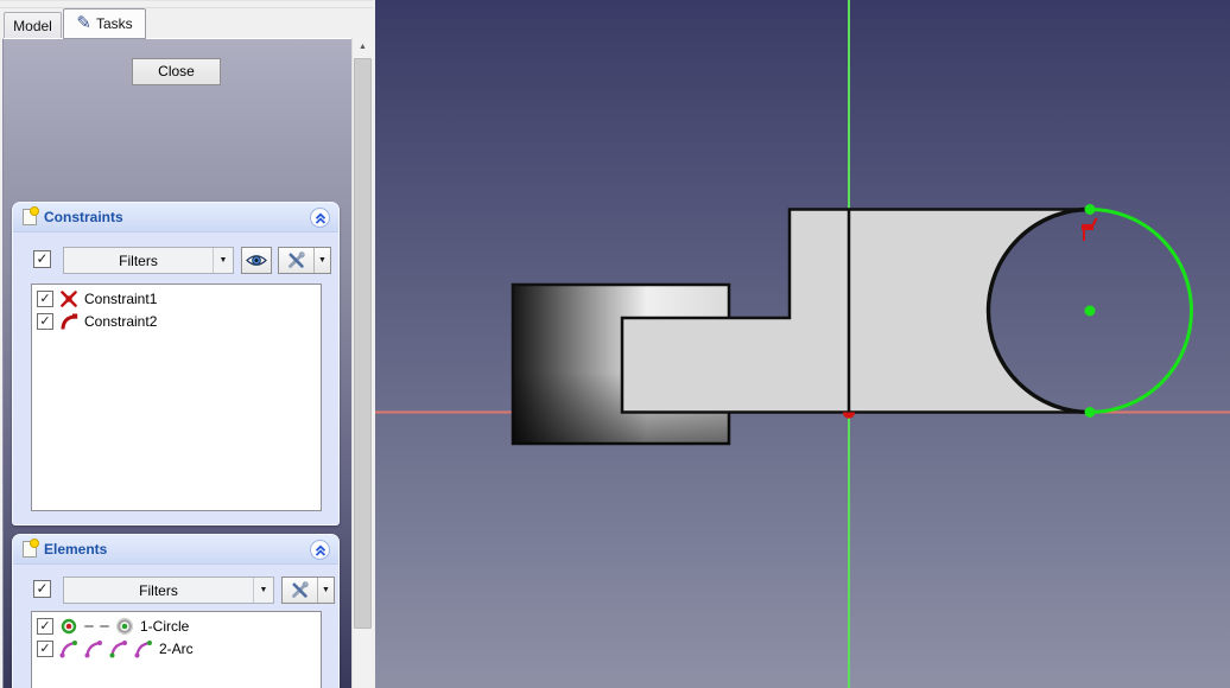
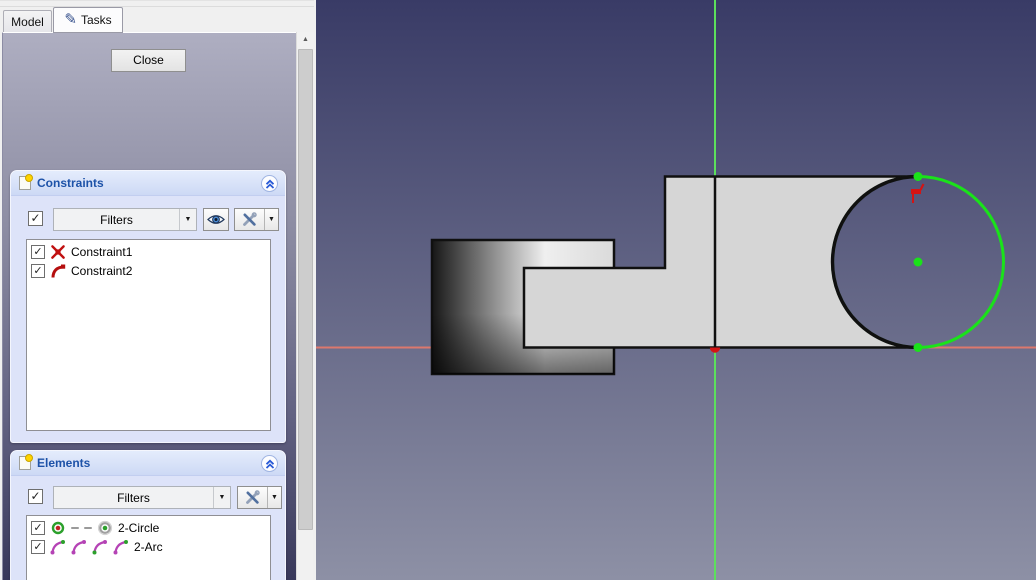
  Model
  ✎
  Tasks
  Close
  Constraints
  ✓
  Filters
  ✓
  Constraint1
  ✓
  Constraint2
  Elements
  ✓
  Filters
  ✓
- 1-Circle
+ 2-Circle
  ✓
  2-Arc
